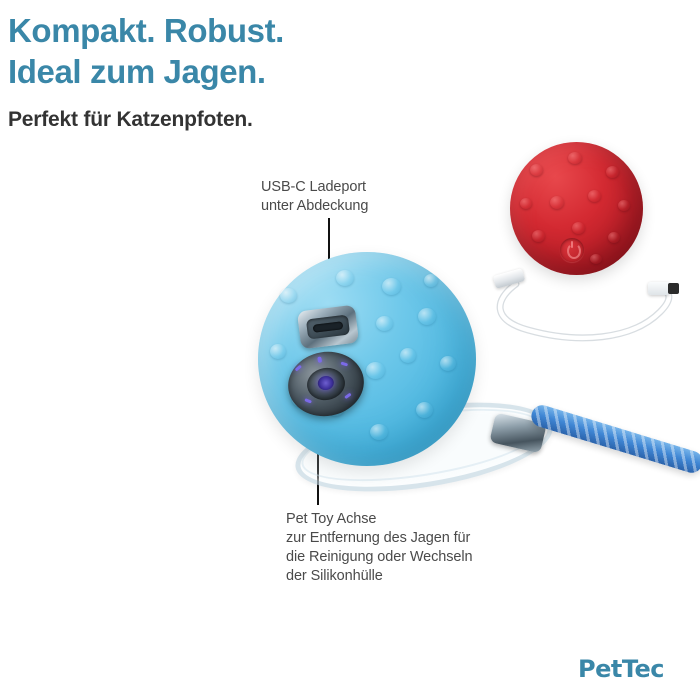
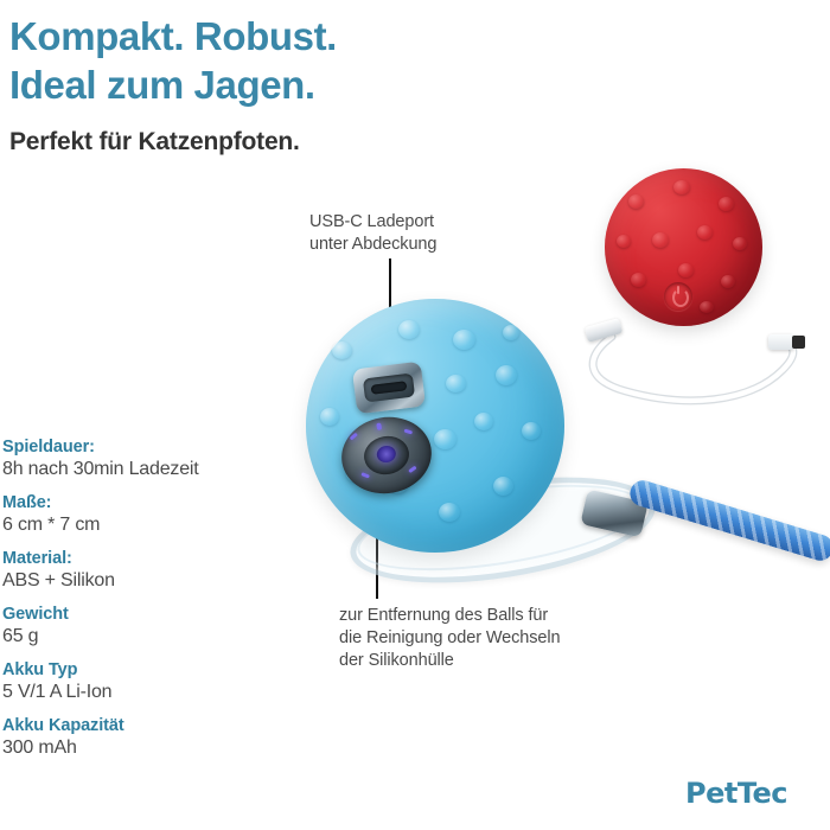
  Kompakt. Robust.
  Ideal zum Jagen.
  Perfekt für Katzenpfoten.
+ Spieldauer:
+ 8h nach 30min Ladezeit
+ Maße:
+ 6 cm * 7 cm
+ Material:
+ ABS + Silikon
+ Gewicht
+ 65 g
+ Akku Typ
+ 5 V/1 A Li-Ion
+ Akku Kapazität
+ 300 mAh
  USB-C Ladeport
  unter Abdeckung
- Pet Toy Achse
- zur Entfernung des Jagen für
+ zur Entfernung des Balls für
  die Reinigung oder Wechseln
  der Silikonhülle
  PetTec
